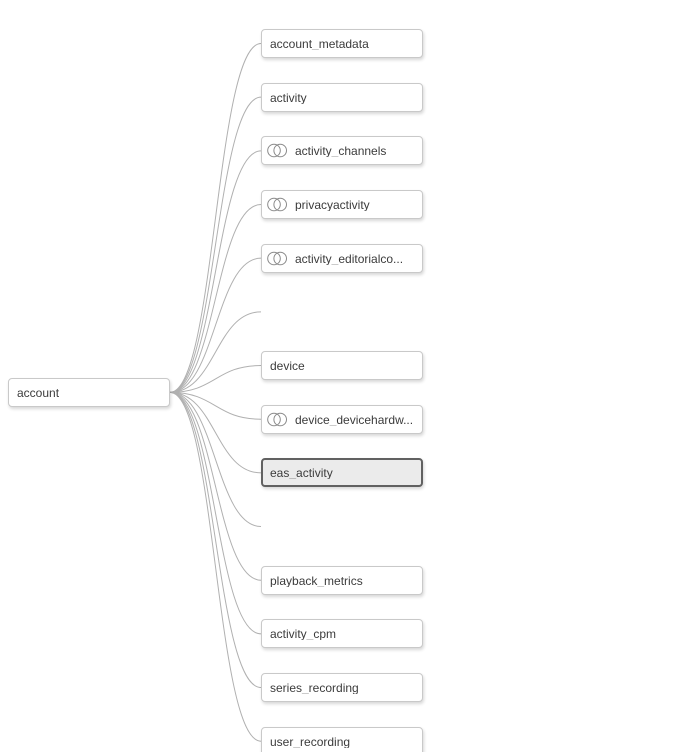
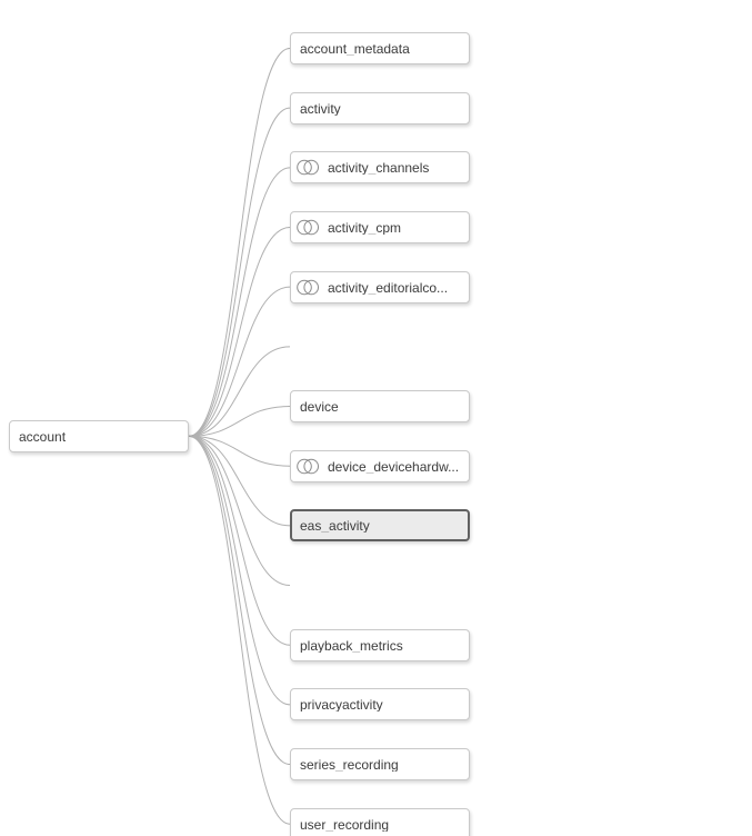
  account
  account_metadata
  activity
  activity_channels
- privacyactivity
+ activity_cpm
  activity_editorialco...
  device
  device_devicehardw...
  eas_activity
  playback_metrics
- activity_cpm
+ privacyactivity
  series_recording
  user_recording
